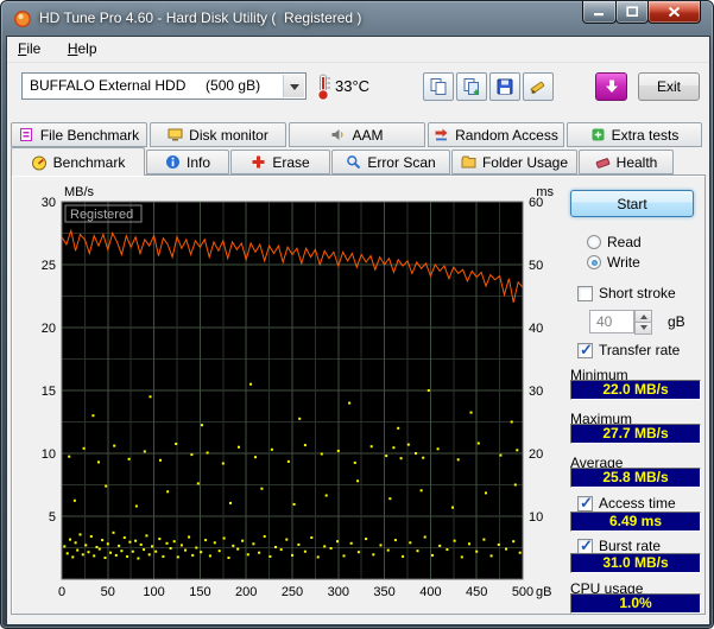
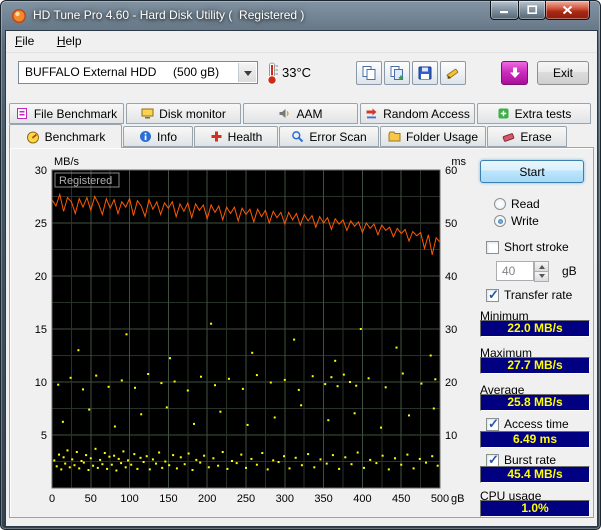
  HD Tune Pro 4.60 - Hard Disk Utility ( Registered )
  File Help
  BUFFALO External HDD (500 gB)
  33°C
  Exit
  File Benchmark
  Disk monitor
  AAM
  Random Access
  Extra tests
  Benchmark
  Info
- Erase
+ Health
  Error Scan
  Folder Usage
- Health
+ Erase
  Registered
  MB/s
  ms
  30
  25
  20
  15
  10
  5
  60
  50
  40
  30
  20
  10
  0
  50
  100
  150
  200
  250
  300
  350
  400
  450
  500
  gB
  Start
  Read
  Write
  Short stroke
  40
  gB
  Transfer rate
  Minimum
  22.0 MB/s
  Maximum
  27.7 MB/s
  Average
  25.8 MB/s
  Access time
  6.49 ms
  Burst rate
- 31.0 MB/s
+ 45.4 MB/s
  CPU usage
  1.0%
